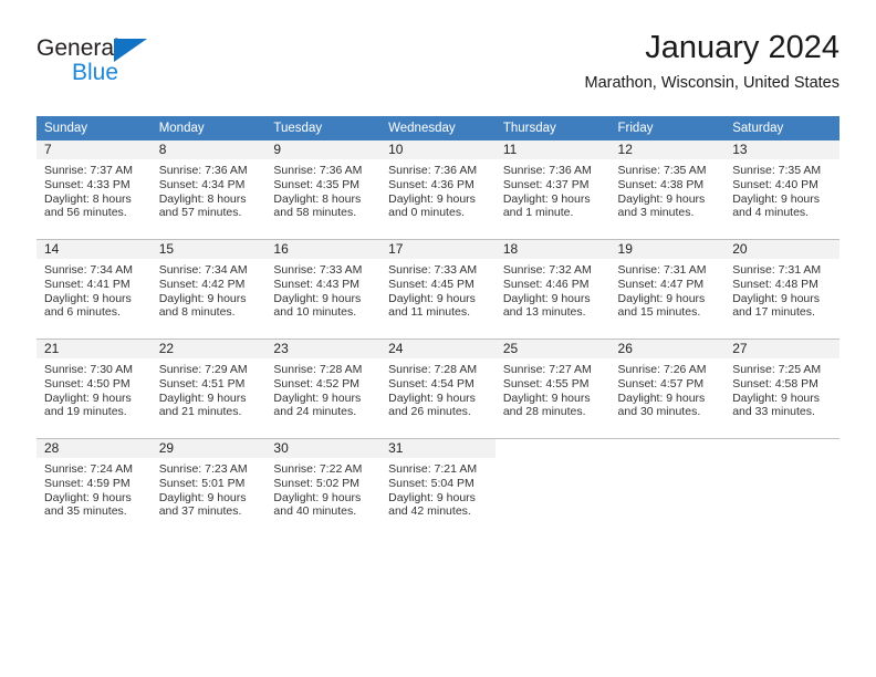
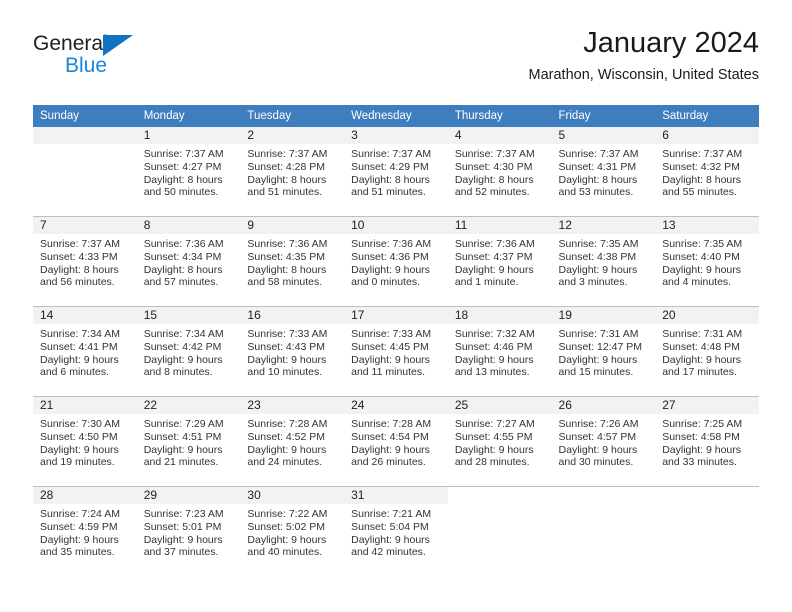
  General
  Blue
  January 2024
  Marathon, Wisconsin, United States
  Sunday	Monday	Tuesday	Wednesday	Thursday	Friday	Saturday
+ 	1Sunrise: 7:37 AMSunset: 4:27 PMDaylight: 8 hoursand 50 minutes.	2Sunrise: 7:37 AMSunset: 4:28 PMDaylight: 8 hoursand 51 minutes.	3Sunrise: 7:37 AMSunset: 4:29 PMDaylight: 8 hoursand 51 minutes.	4Sunrise: 7:37 AMSunset: 4:30 PMDaylight: 8 hoursand 52 minutes.	5Sunrise: 7:37 AMSunset: 4:31 PMDaylight: 8 hoursand 53 minutes.	6Sunrise: 7:37 AMSunset: 4:32 PMDaylight: 8 hoursand 55 minutes.
  7Sunrise: 7:37 AMSunset: 4:33 PMDaylight: 8 hoursand 56 minutes.	8Sunrise: 7:36 AMSunset: 4:34 PMDaylight: 8 hoursand 57 minutes.	9Sunrise: 7:36 AMSunset: 4:35 PMDaylight: 8 hoursand 58 minutes.	10Sunrise: 7:36 AMSunset: 4:36 PMDaylight: 9 hoursand 0 minutes.	11Sunrise: 7:36 AMSunset: 4:37 PMDaylight: 9 hoursand 1 minute.	12Sunrise: 7:35 AMSunset: 4:38 PMDaylight: 9 hoursand 3 minutes.	13Sunrise: 7:35 AMSunset: 4:40 PMDaylight: 9 hoursand 4 minutes.
- 14Sunrise: 7:34 AMSunset: 4:41 PMDaylight: 9 hoursand 6 minutes.	15Sunrise: 7:34 AMSunset: 4:42 PMDaylight: 9 hoursand 8 minutes.	16Sunrise: 7:33 AMSunset: 4:43 PMDaylight: 9 hoursand 10 minutes.	17Sunrise: 7:33 AMSunset: 4:45 PMDaylight: 9 hoursand 11 minutes.	18Sunrise: 7:32 AMSunset: 4:46 PMDaylight: 9 hoursand 13 minutes.	19Sunrise: 7:31 AMSunset: 4:47 PMDaylight: 9 hoursand 15 minutes.	20Sunrise: 7:31 AMSunset: 4:48 PMDaylight: 9 hoursand 17 minutes.
+ 14Sunrise: 7:34 AMSunset: 4:41 PMDaylight: 9 hoursand 6 minutes.	15Sunrise: 7:34 AMSunset: 4:42 PMDaylight: 9 hoursand 8 minutes.	16Sunrise: 7:33 AMSunset: 4:43 PMDaylight: 9 hoursand 10 minutes.	17Sunrise: 7:33 AMSunset: 4:45 PMDaylight: 9 hoursand 11 minutes.	18Sunrise: 7:32 AMSunset: 4:46 PMDaylight: 9 hoursand 13 minutes.	19Sunrise: 7:31 AMSunset: 12:47 PMDaylight: 9 hoursand 15 minutes.	20Sunrise: 7:31 AMSunset: 4:48 PMDaylight: 9 hoursand 17 minutes.
  21Sunrise: 7:30 AMSunset: 4:50 PMDaylight: 9 hoursand 19 minutes.	22Sunrise: 7:29 AMSunset: 4:51 PMDaylight: 9 hoursand 21 minutes.	23Sunrise: 7:28 AMSunset: 4:52 PMDaylight: 9 hoursand 24 minutes.	24Sunrise: 7:28 AMSunset: 4:54 PMDaylight: 9 hoursand 26 minutes.	25Sunrise: 7:27 AMSunset: 4:55 PMDaylight: 9 hoursand 28 minutes.	26Sunrise: 7:26 AMSunset: 4:57 PMDaylight: 9 hoursand 30 minutes.	27Sunrise: 7:25 AMSunset: 4:58 PMDaylight: 9 hoursand 33 minutes.
  28Sunrise: 7:24 AMSunset: 4:59 PMDaylight: 9 hoursand 35 minutes.	29Sunrise: 7:23 AMSunset: 5:01 PMDaylight: 9 hoursand 37 minutes.	30Sunrise: 7:22 AMSunset: 5:02 PMDaylight: 9 hoursand 40 minutes.	31Sunrise: 7:21 AMSunset: 5:04 PMDaylight: 9 hoursand 42 minutes.
